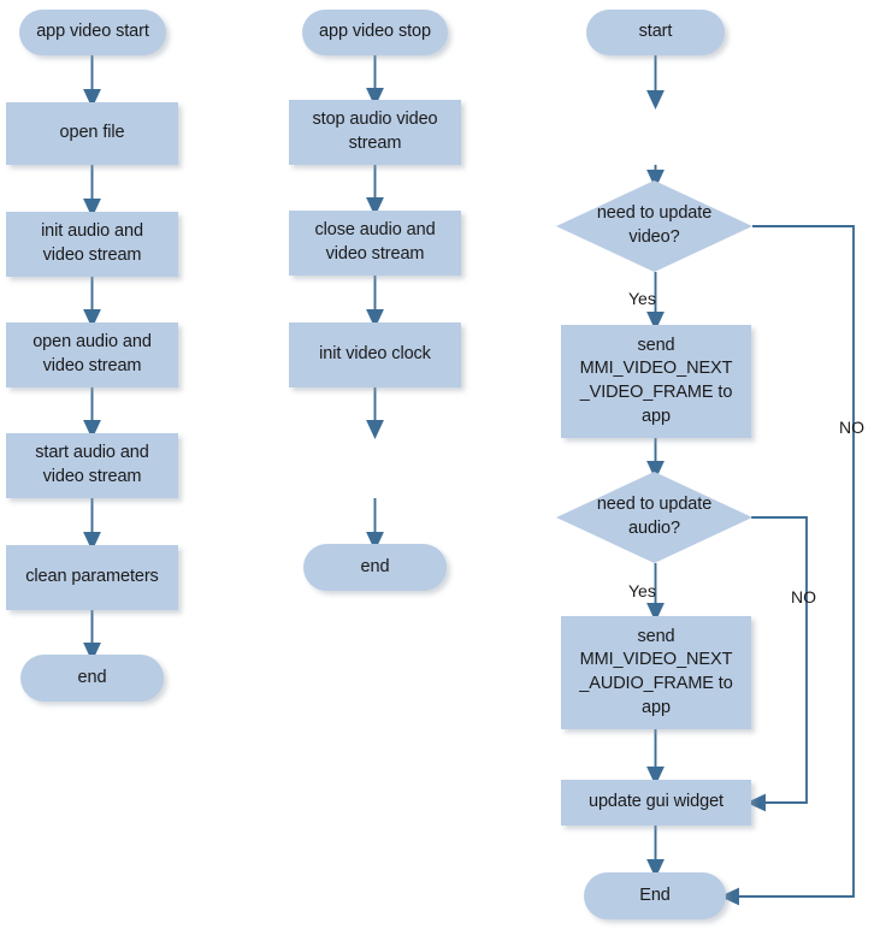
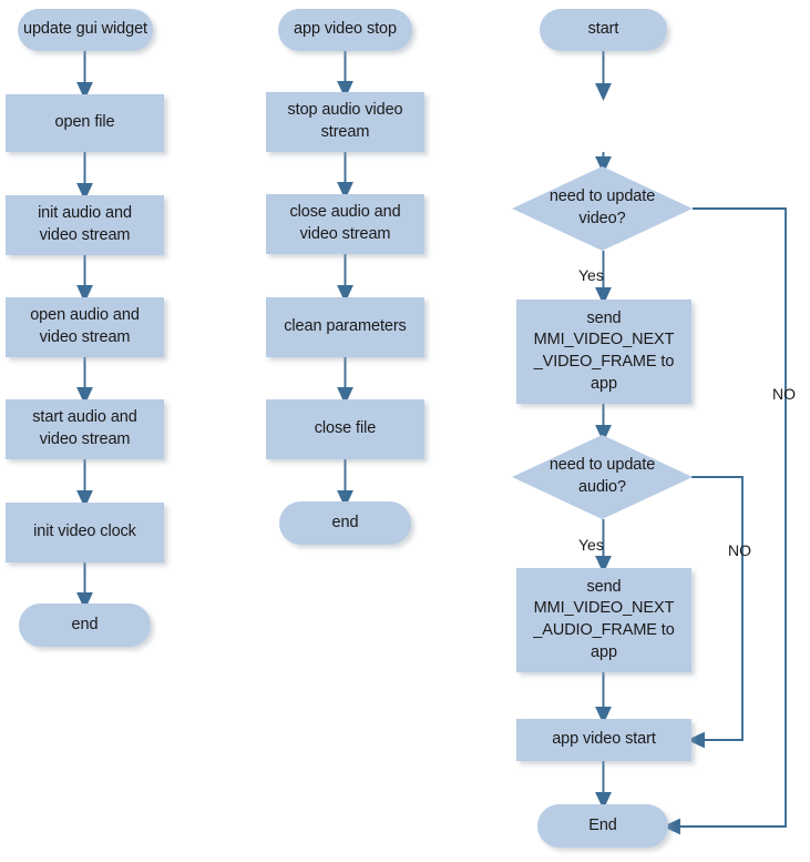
- app video start
+ update gui widget
  open file
  init audio and
  video stream
  open audio and
  video stream
  start audio and
  video stream
- clean parameters
+ init video clock
  end
  app video stop
  stop audio video
  stream
  close audio and
  video stream
- init video clock
+ clean parameters
+ close file
  end
  start
  need to update
  video?
  send
  MMI_VIDEO_NEXT
  _VIDEO_FRAME to
  app
  need to update
  audio?
  send
  MMI_VIDEO_NEXT
  _AUDIO_FRAME to
  app
- update gui widget
+ app video start
  End
  Yes
  NO
  Yes
  NO
